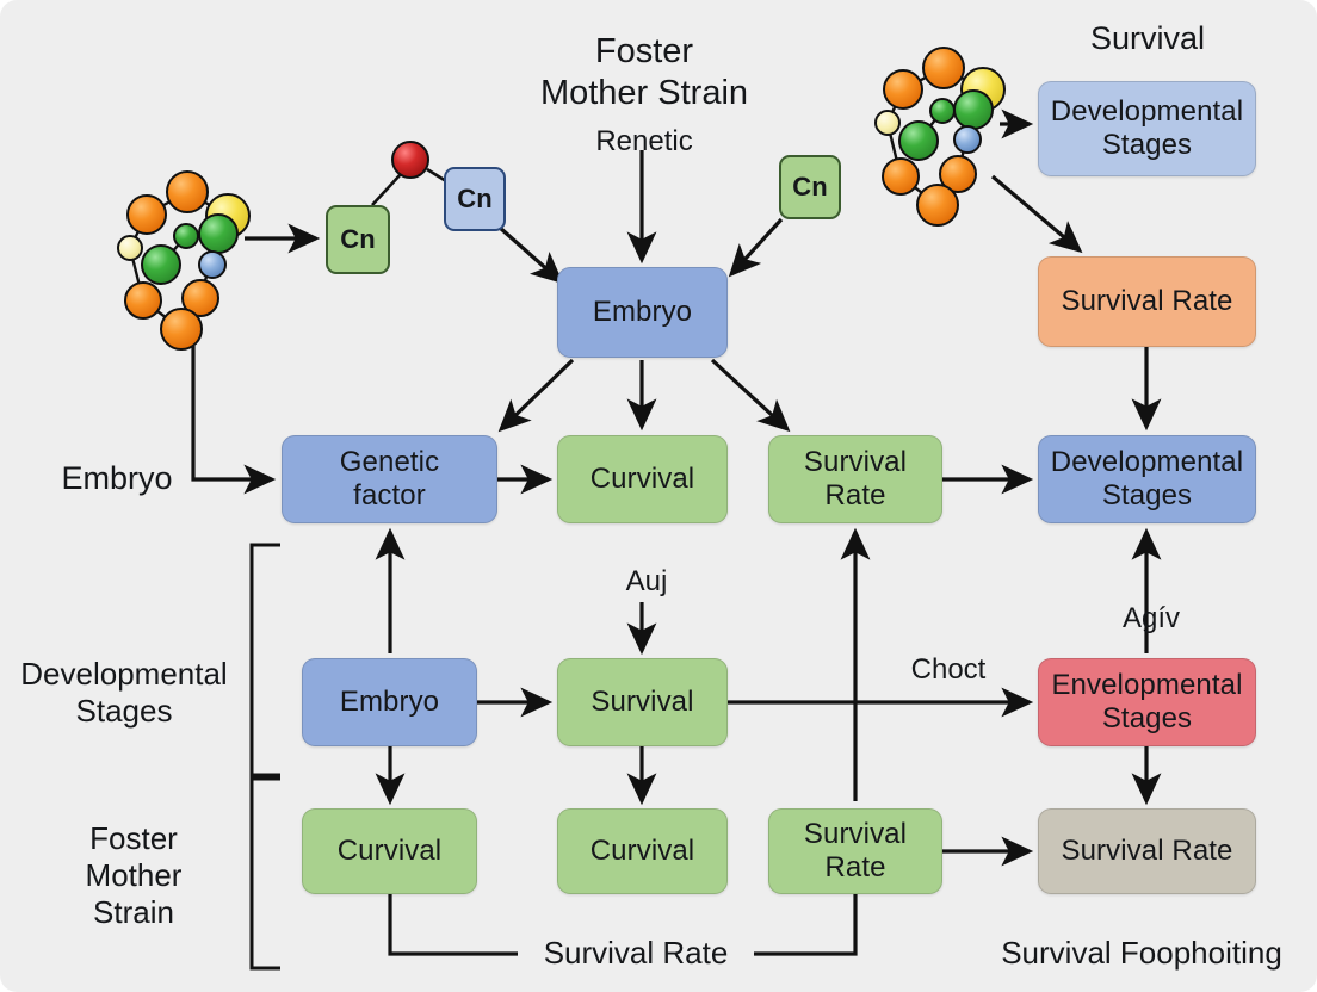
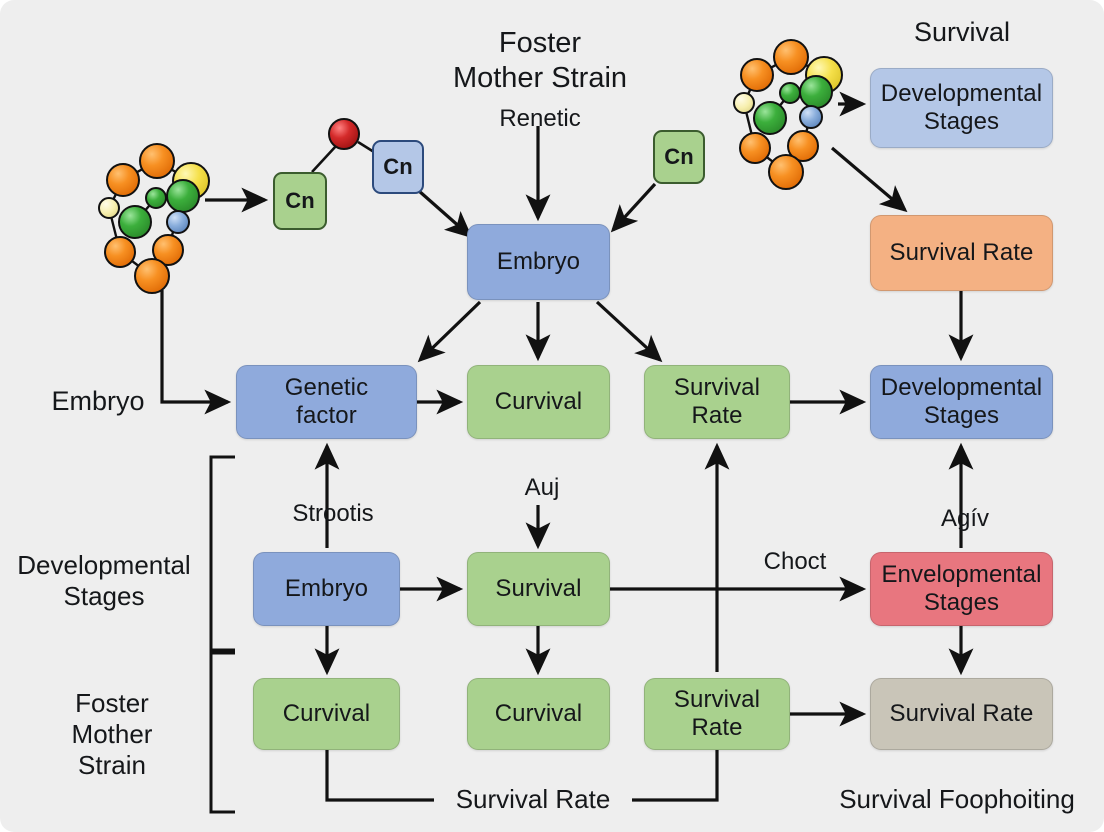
  Cn
  Cn
  Cn
  Developmental
  Stages
  Survival Rate
  Embryo
  Genetic
  factor
  Curvival
  Survival
  Rate
  Developmental
  Stages
  Embryo
  Survival
  Envelopmental
  Stages
  Curvival
  Curvival
  Survival
  Rate
  Survival Rate
  Foster
  Mother Strain
  Renetic
  Survival
  Embryo
+ Strootis
  Auj
  Choct
  Agív
  Developmental
  Stages
  Foster
  Mother
  Strain
  Survival Rate
  Survival Foophoiting
